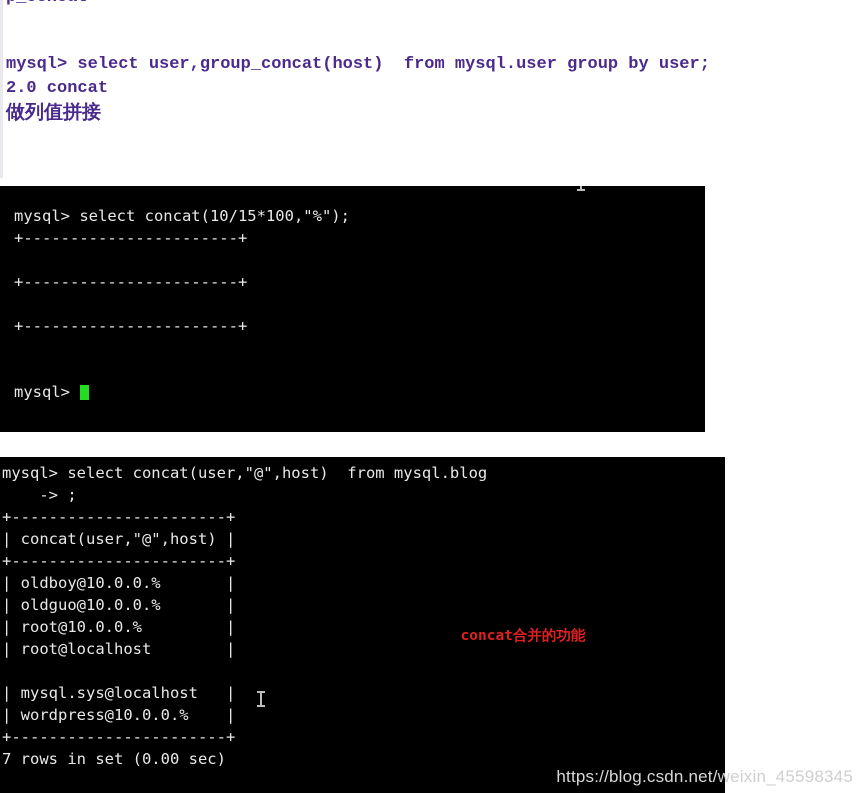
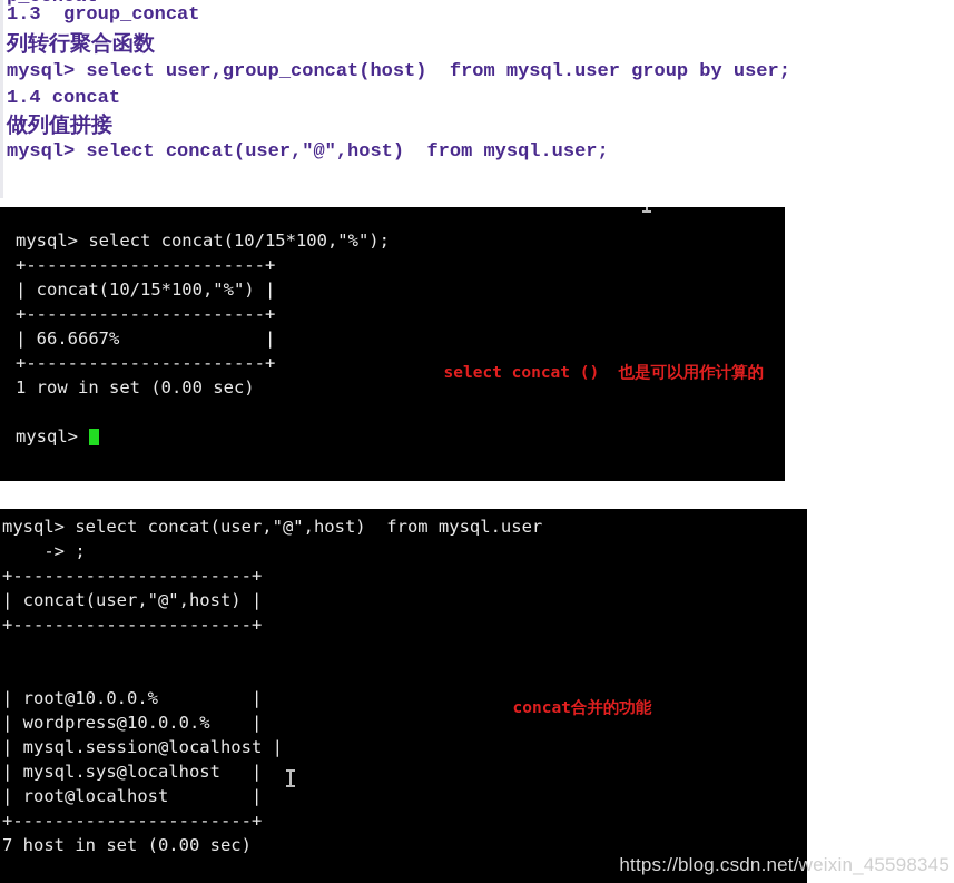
+ 1.3 group_concat
+ 列转行聚合函数
  mysql> select user,group_concat(host) from mysql.user group by user;
- 2.0 concat
+ 1.4 concat
  做列值拼接
+ mysql> select concat(user,"@",host) from mysql.user;
  mysql> select concat(10/15*100,"%");
  +-----------------------+
+ | concat(10/15*100,"%") |
  +-----------------------+
+ | 66.6667% |
  +-----------------------+
+ 1 row in set (0.00 sec)
  mysql>
+ select concat () 也是可以用作计算的
- mysql> select concat(user,"@",host) from mysql.blog
+ mysql> select concat(user,"@",host) from mysql.user
  -> ;
  +-----------------------+
  | concat(user,"@",host) |
  +-----------------------+
- | oldboy@10.0.0.% |
- | oldguo@10.0.0.% |
  | root@10.0.0.% |
- | root@localhost |
+ | wordpress@10.0.0.% |
+ | mysql.session@localhost |
  | mysql.sys@localhost |
- | wordpress@10.0.0.% |
+ | root@localhost |
  +-----------------------+
- 7 rows in set (0.00 sec)
+ 7 host in set (0.00 sec)
  concat合并的功能
  https://blog.csdn.net/weixin_45598345
